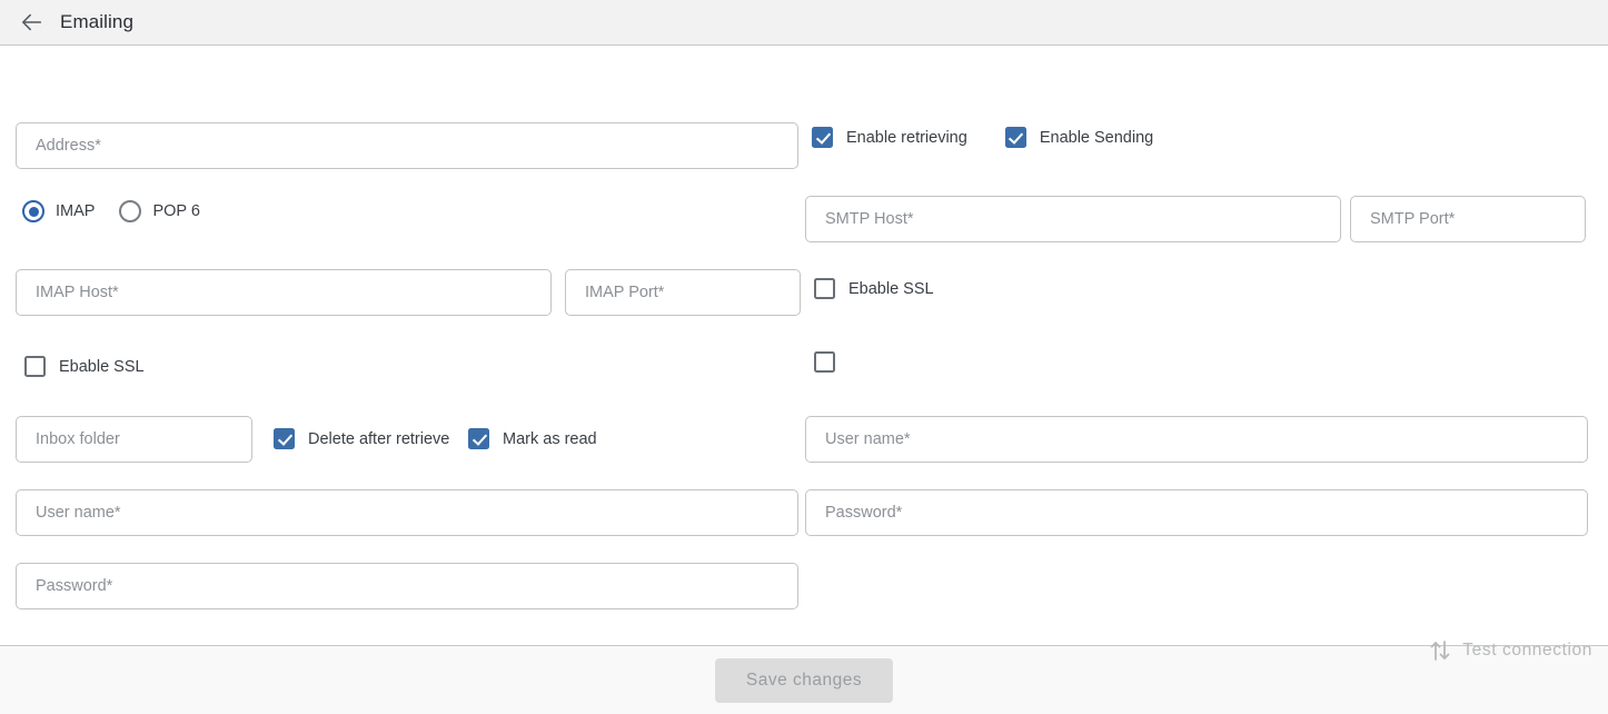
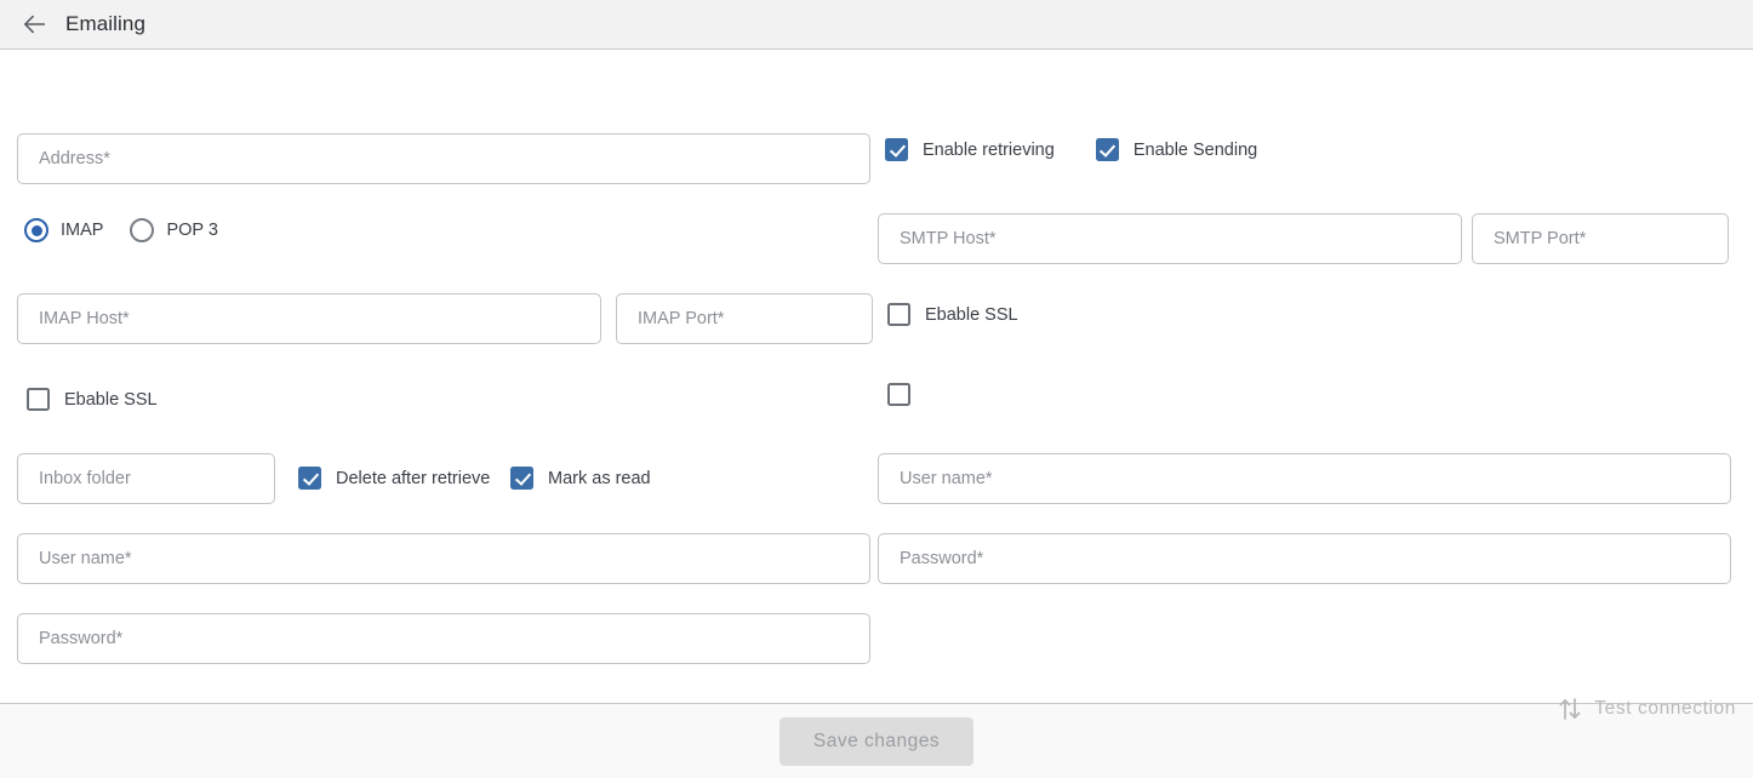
  Emailing
  Address*
  IMAP
- POP 6
+ POP 3
  IMAP Host*
  IMAP Port*
  Ebable SSL
  Inbox folder
  Delete after retrieve
  Mark as read
  User name*
  Password*
  Enable retrieving
  Enable Sending
  SMTP Host*
  SMTP Port*
  Ebable SSL
  User name*
  Password*
  Test connection
  Save changes
